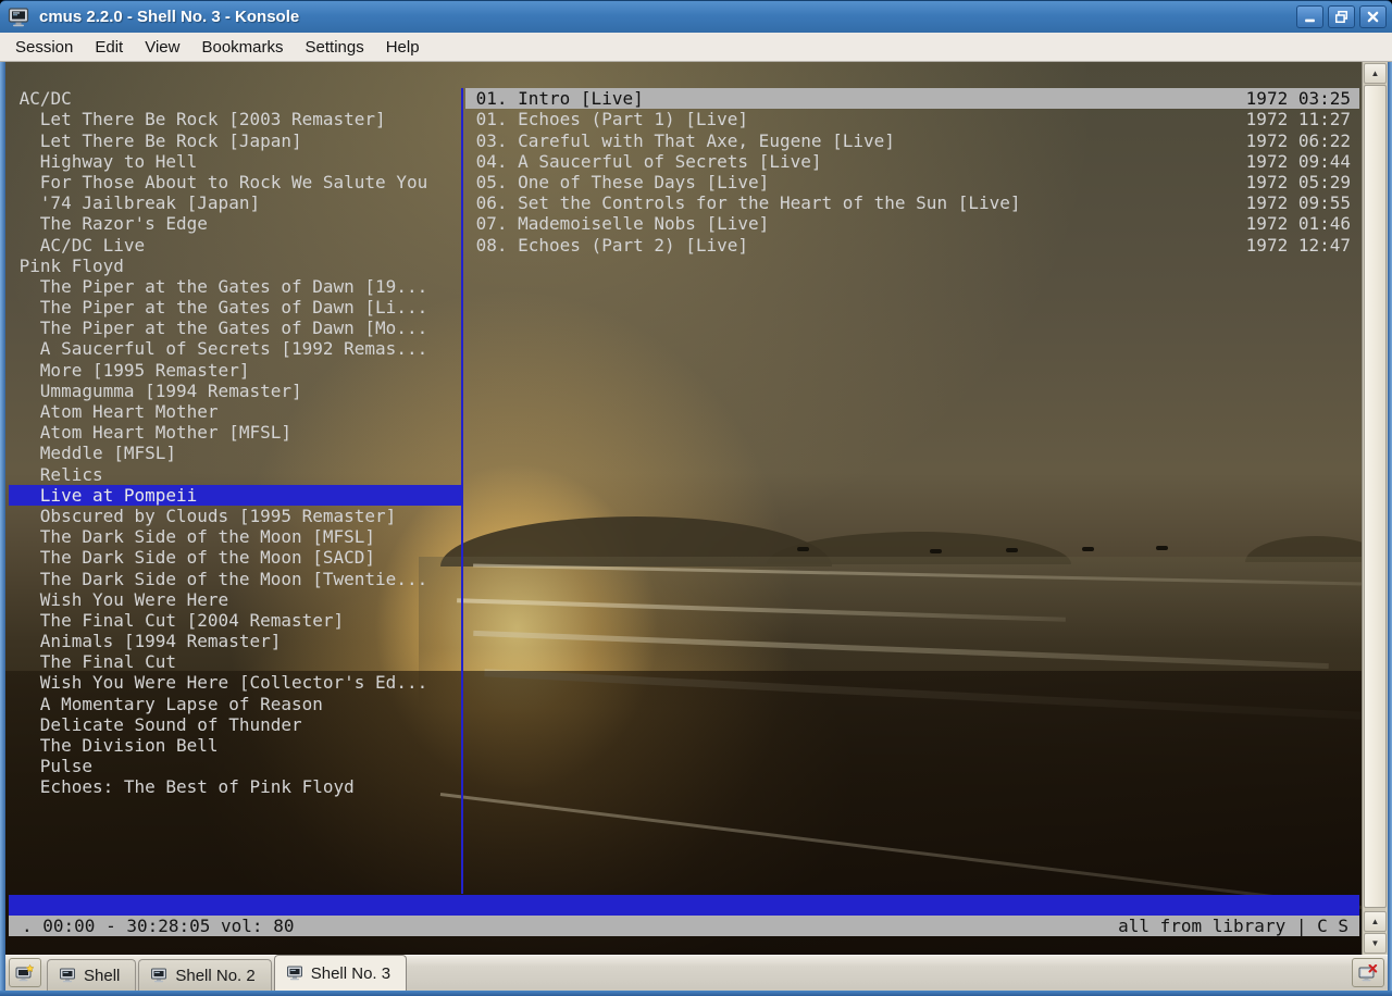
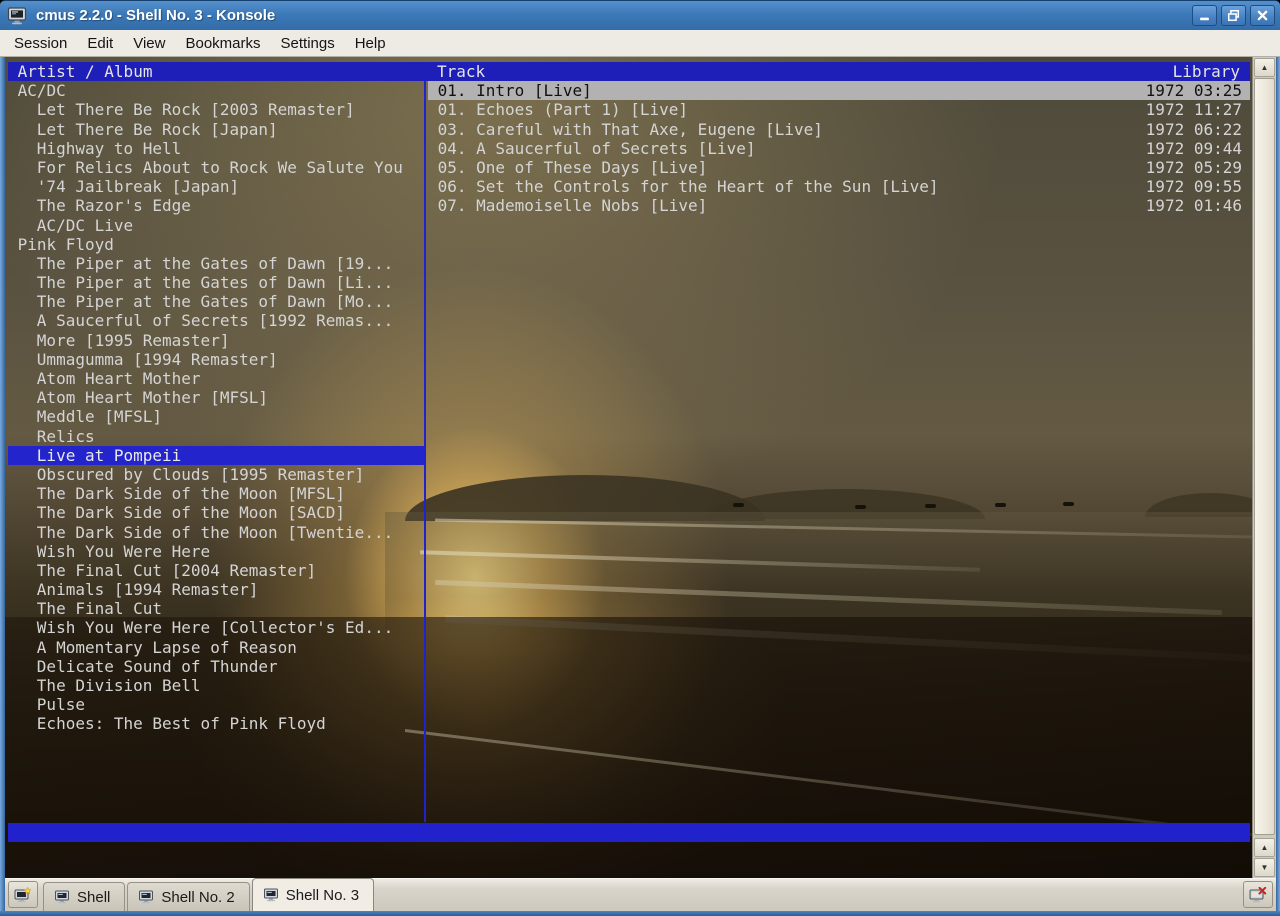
  cmus 2.2.0 - Shell No. 3 - Konsole
  Session
  Edit
  View
  Bookmarks
  Settings
  Help
+ Artist / Album
+ Track
+ Library
  AC/DC
  Let There Be Rock [2003 Remaster]
  Let There Be Rock [Japan]
  Highway to Hell
- For Those About to Rock We Salute You
+ For Relics About to Rock We Salute You
  '74 Jailbreak [Japan]
  The Razor's Edge
  AC/DC Live
  Pink Floyd
  The Piper at the Gates of Dawn [19...
  The Piper at the Gates of Dawn [Li...
  The Piper at the Gates of Dawn [Mo...
  A Saucerful of Secrets [1992 Remas...
  More [1995 Remaster]
  Ummagumma [1994 Remaster]
  Atom Heart Mother
  Atom Heart Mother [MFSL]
  Meddle [MFSL]
  Relics
  Live at Pompeii
  Obscured by Clouds [1995 Remaster]
  The Dark Side of the Moon [MFSL]
  The Dark Side of the Moon [SACD]
  The Dark Side of the Moon [Twentie...
  Wish You Were Here
  The Final Cut [2004 Remaster]
  Animals [1994 Remaster]
  The Final Cut
  Wish You Were Here [Collector's Ed...
  A Momentary Lapse of Reason
  Delicate Sound of Thunder
  The Division Bell
  Pulse
  Echoes: The Best of Pink Floyd
  01. Intro [Live]
  1972 03:25
  01. Echoes (Part 1) [Live]
  1972 11:27
  03. Careful with That Axe, Eugene [Live]
  1972 06:22
  04. A Saucerful of Secrets [Live]
  1972 09:44
  05. One of These Days [Live]
  1972 05:29
  06. Set the Controls for the Heart of the Sun [Live]
  1972 09:55
  07. Mademoiselle Nobs [Live]
  1972 01:46
- 08. Echoes (Part 2) [Live]
- 1972 12:47
- . 00:00 - 30:28:05 vol: 80
- all from library | C S
  ▲
  ▲
  ▼
  Shell
  Shell No. 2
  Shell No. 3
